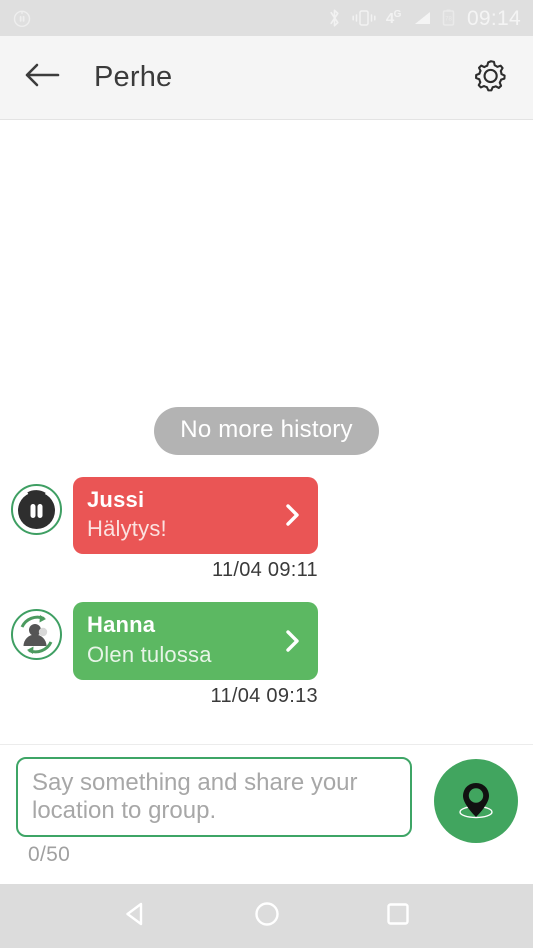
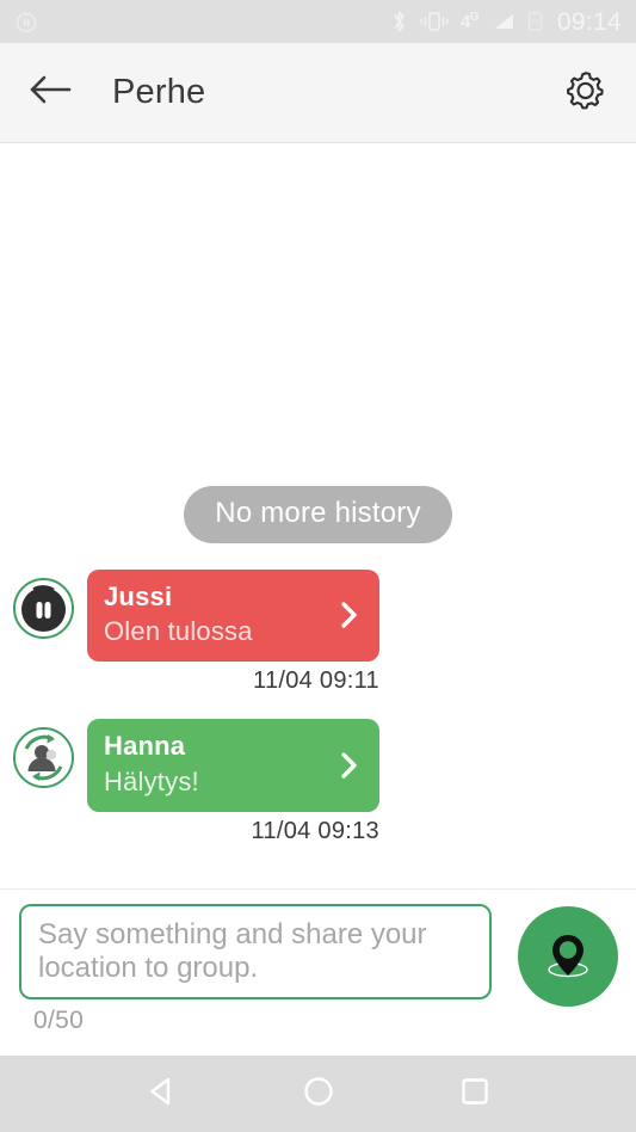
  Perhe
  No more history
  Jussi
- Hälytys!
+ Olen tulossa
  11/04 09:11
  Hanna
- Olen tulossa
+ Hälytys!
  11/04 09:13
  0/50
